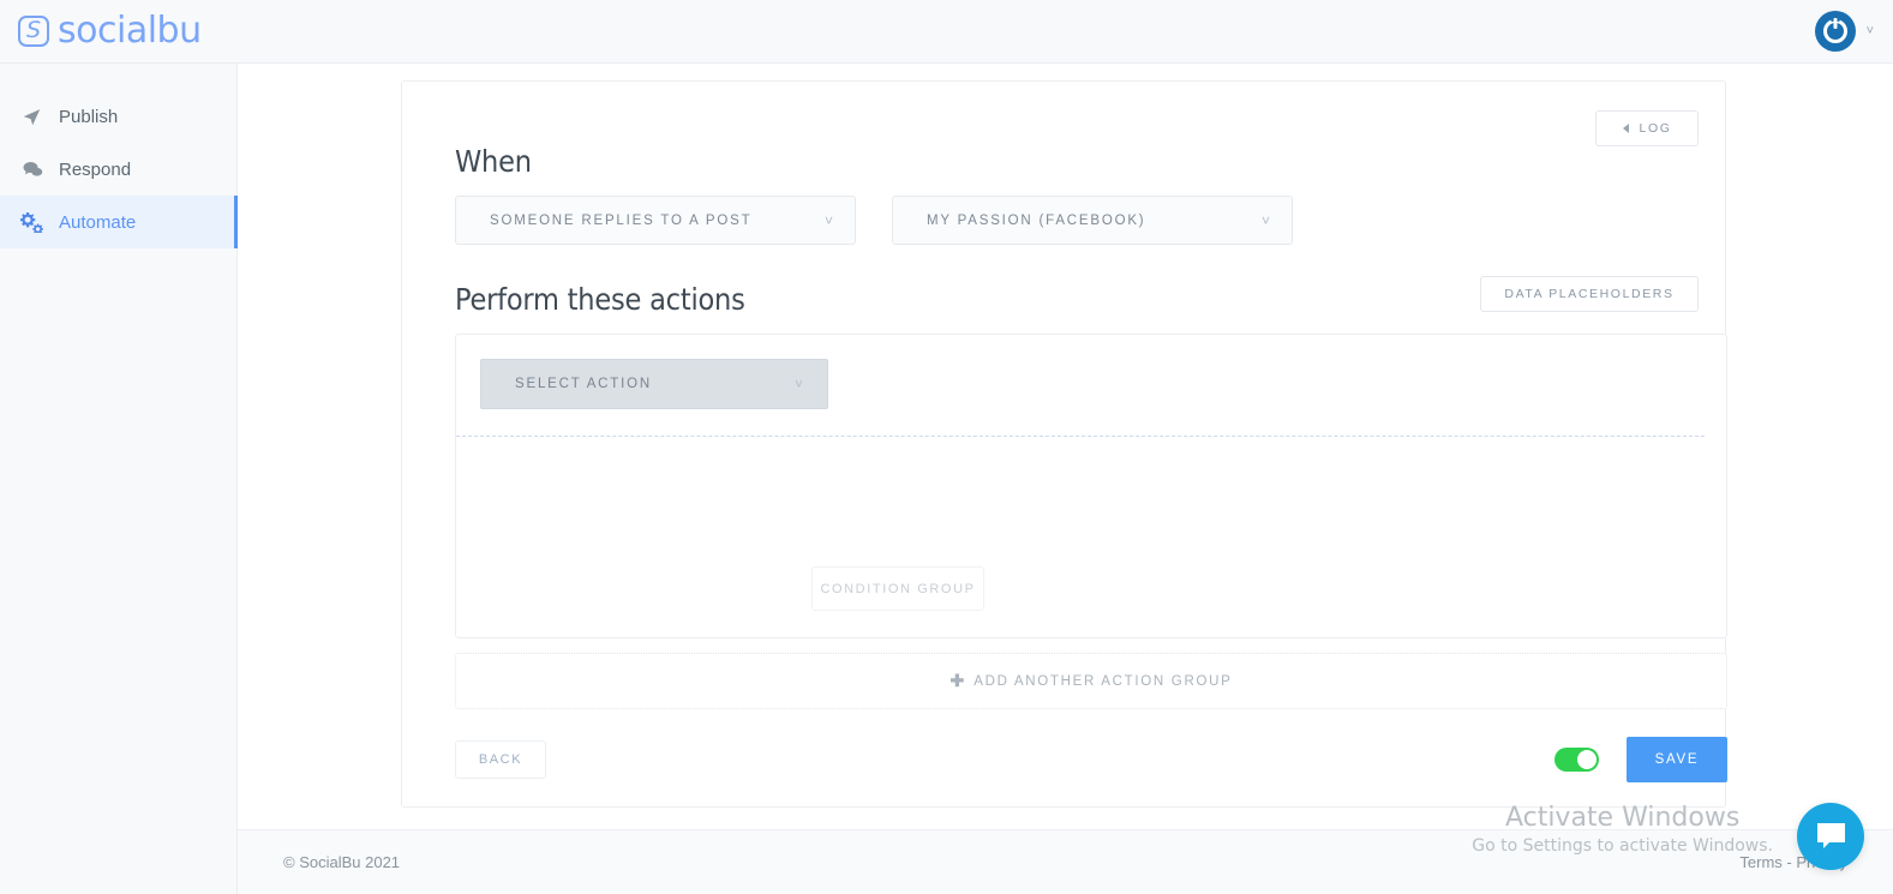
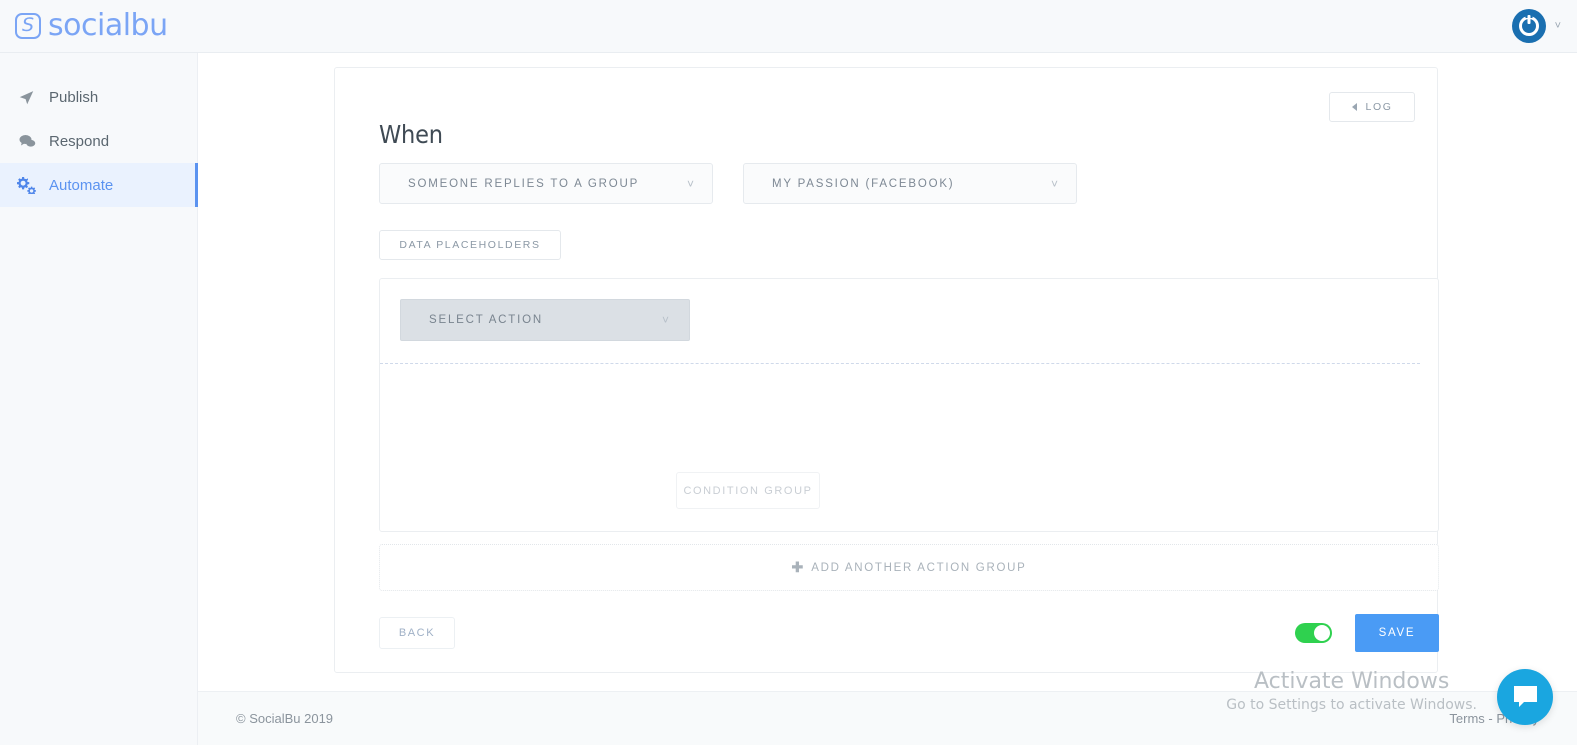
  S
  socialbu
  ˅
  Publish
  Respond
  Automate
  LOG
  When
- SOMEONE REPLIES TO A POST
+ SOMEONE REPLIES TO A GROUP
  ˅
  MY PASSION (FACEBOOK)
  ˅
- Perform these actions
  DATA PLACEHOLDERS
  CONDITION GROUP
  SELECT ACTION
  ˅
  ✚
  ADD ANOTHER ACTION GROUP
  BACK
  SAVE
- © SocialBu 2021
+ © SocialBu 2019
  Activate Windows
  Go to Settings to activate Windows.
